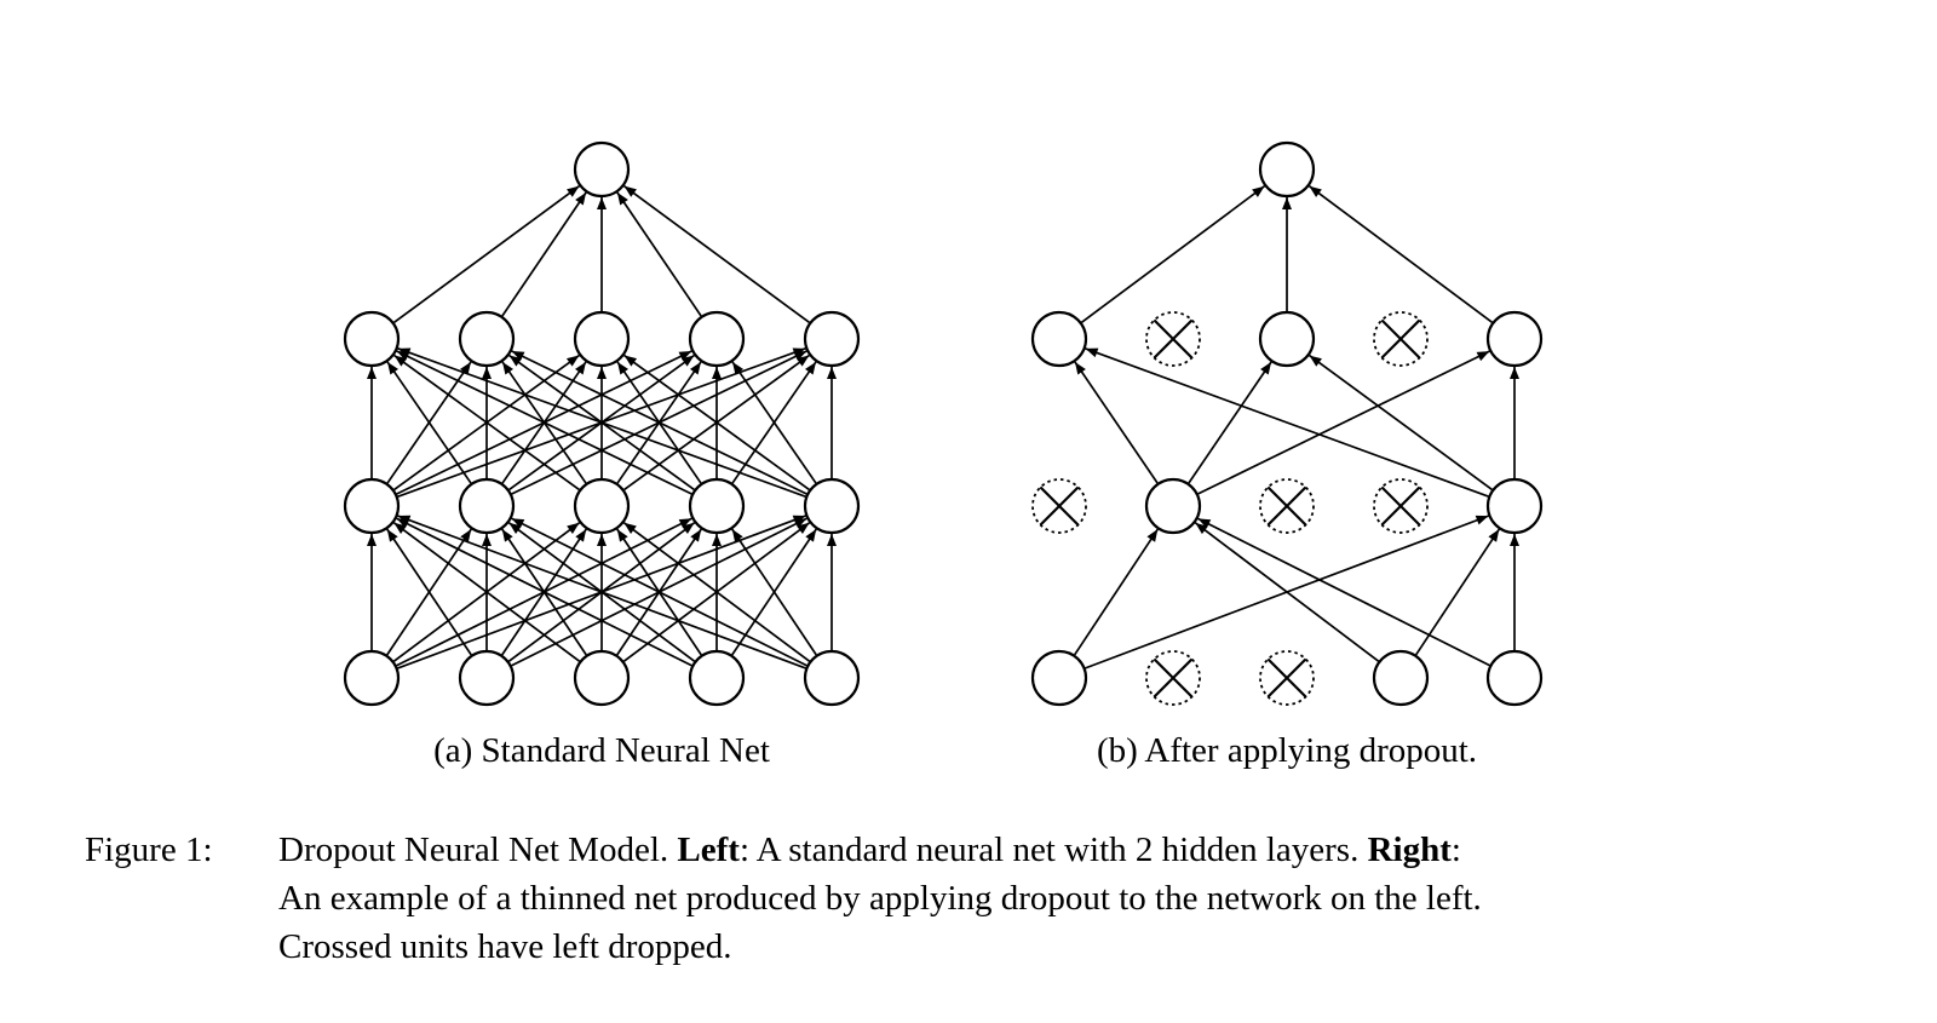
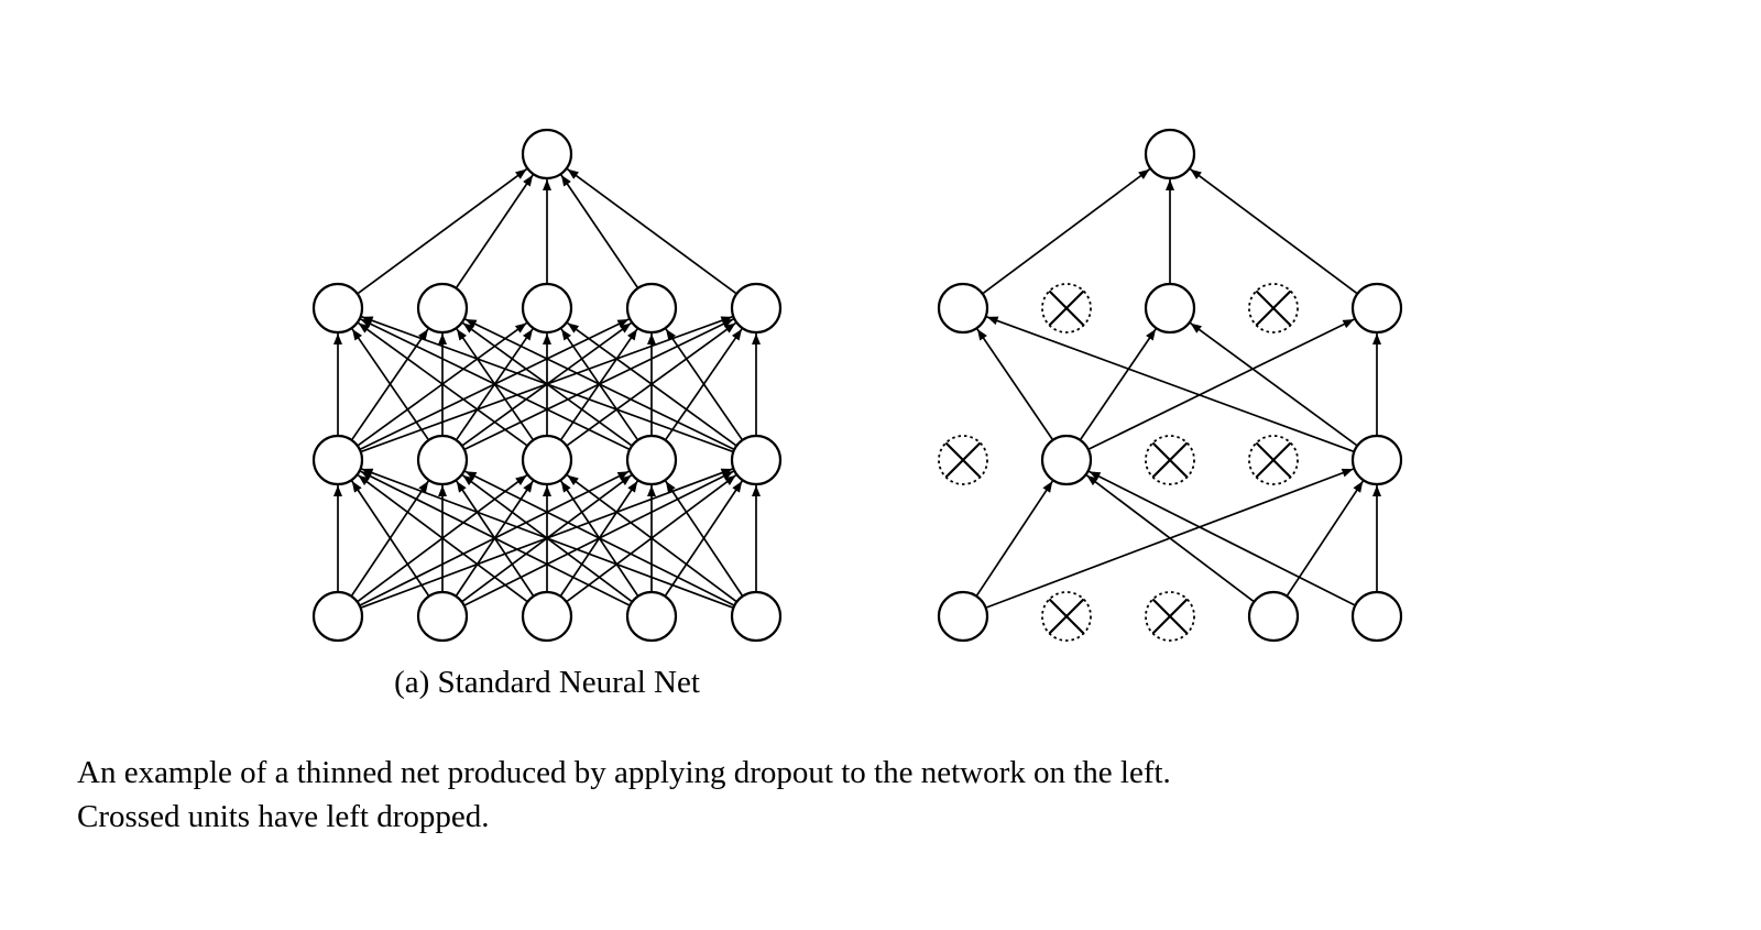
  (a) Standard Neural Net
- (b) After applying dropout.
- Figure 1:
- Dropout Neural Net Model. Left: A standard neural net with 2 hidden layers. Right:
  An example of a thinned net produced by applying dropout to the network on the left.
  Crossed units have left dropped.
